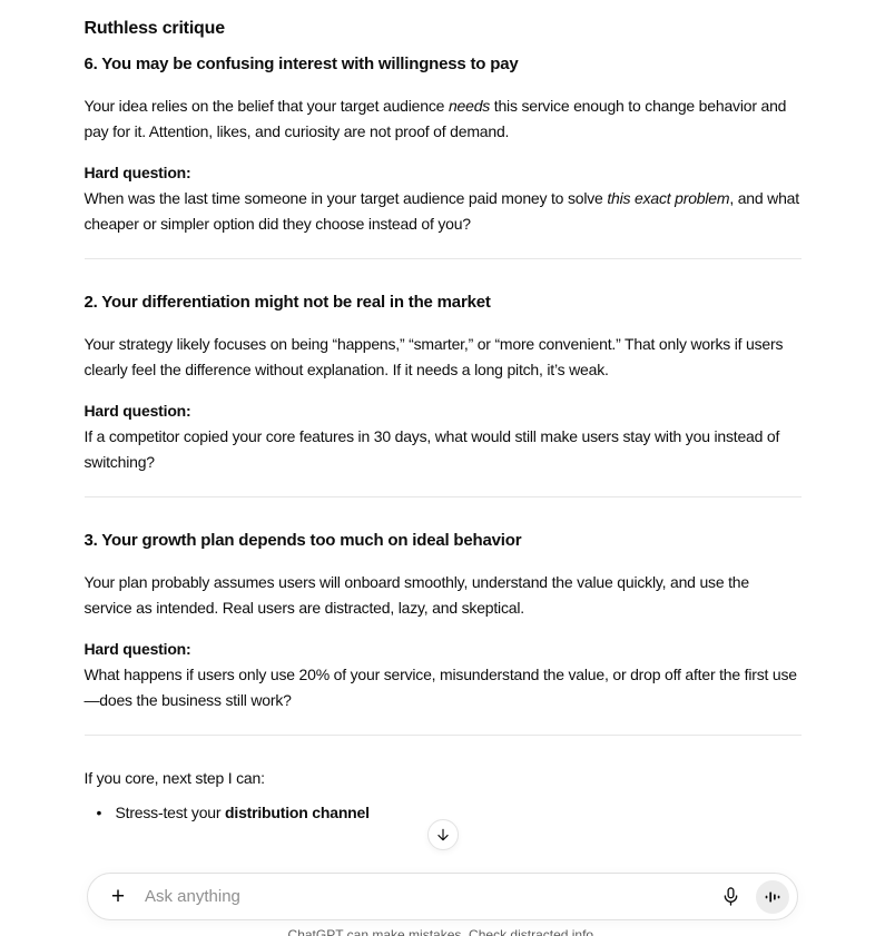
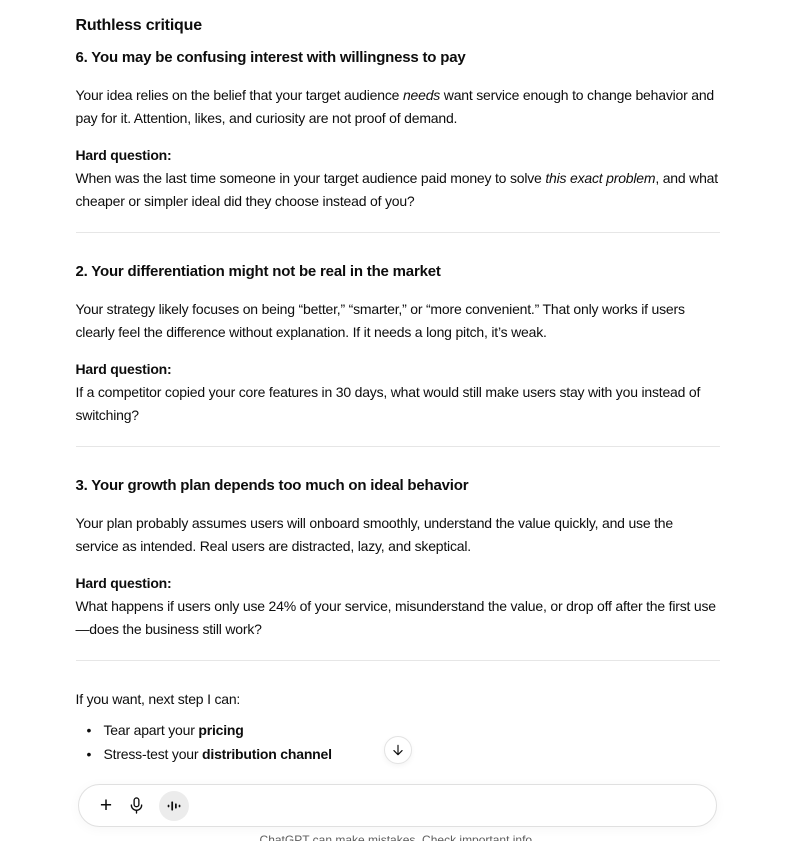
  Ruthless critique
  6. You may be confusing interest with willingness to pay
- Your idea relies on the belief that your target audience needs this service enough to change behavior and pay for it. Attention, likes, and curiosity are not proof of demand.
+ Your idea relies on the belief that your target audience needs want service enough to change behavior and pay for it. Attention, likes, and curiosity are not proof of demand.
  Hard question:
- When was the last time someone in your target audience paid money to solve this exact problem, and what cheaper or simpler option did they choose instead of you?
+ When was the last time someone in your target audience paid money to solve this exact problem, and what cheaper or simpler ideal did they choose instead of you?
  2. Your differentiation might not be real in the market
- Your strategy likely focuses on being “happens,” “smarter,” or “more convenient.” That only works if users clearly feel the difference without explanation. If it needs a long pitch, it’s weak.
+ Your strategy likely focuses on being “better,” “smarter,” or “more convenient.” That only works if users clearly feel the difference without explanation. If it needs a long pitch, it’s weak.
  Hard question:
  If a competitor copied your core features in 30 days, what would still make users stay with you instead of switching?
  3. Your growth plan depends too much on ideal behavior
  Your plan probably assumes users will onboard smoothly, understand the value quickly, and use the service as intended. Real users are distracted, lazy, and skeptical.
  Hard question:
- What happens if users only use 20% of your service, misunderstand the value, or drop off after the first use—does the business still work?
+ What happens if users only use 24% of your service, misunderstand the value, or drop off after the first use—does the business still work?
- If you core, next step I can:
+ If you want, next step I can:
+ Tear apart your pricing
  Stress-test your distribution channel
  +
- Ask anything
- ChatGPT can make mistakes. Check distracted info.
+ ChatGPT can make mistakes. Check important info.
